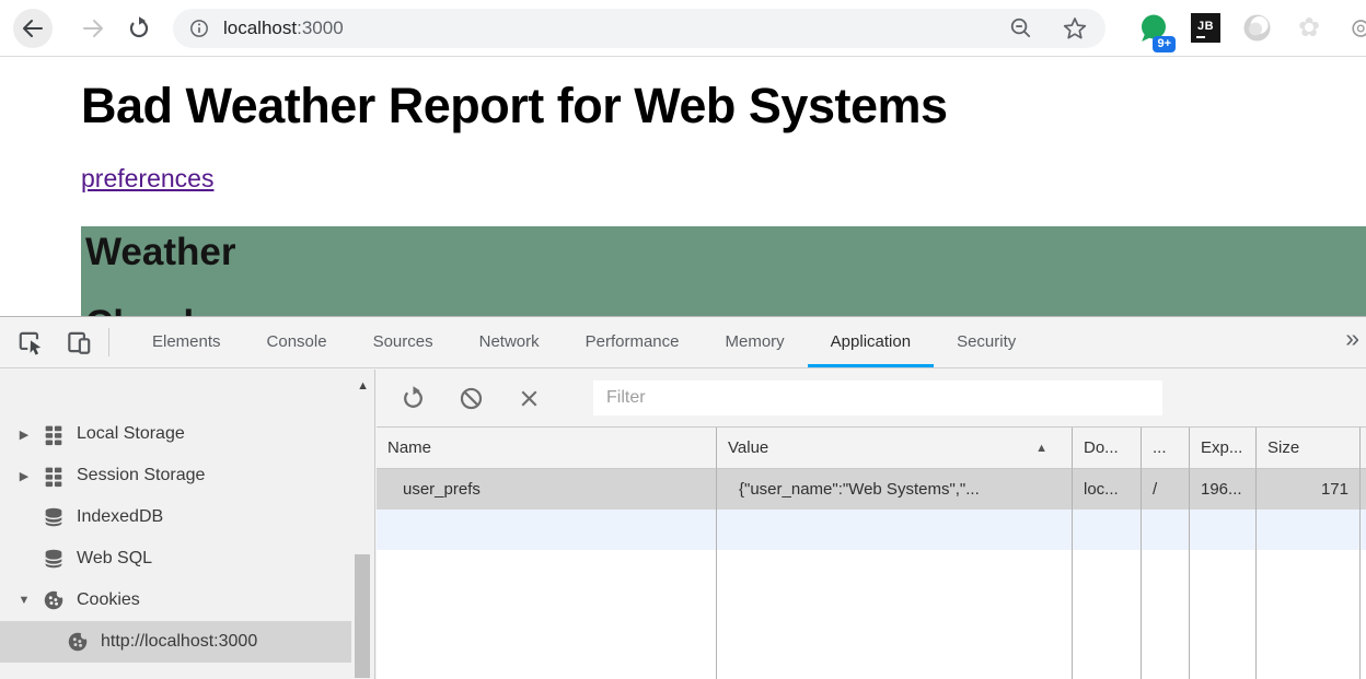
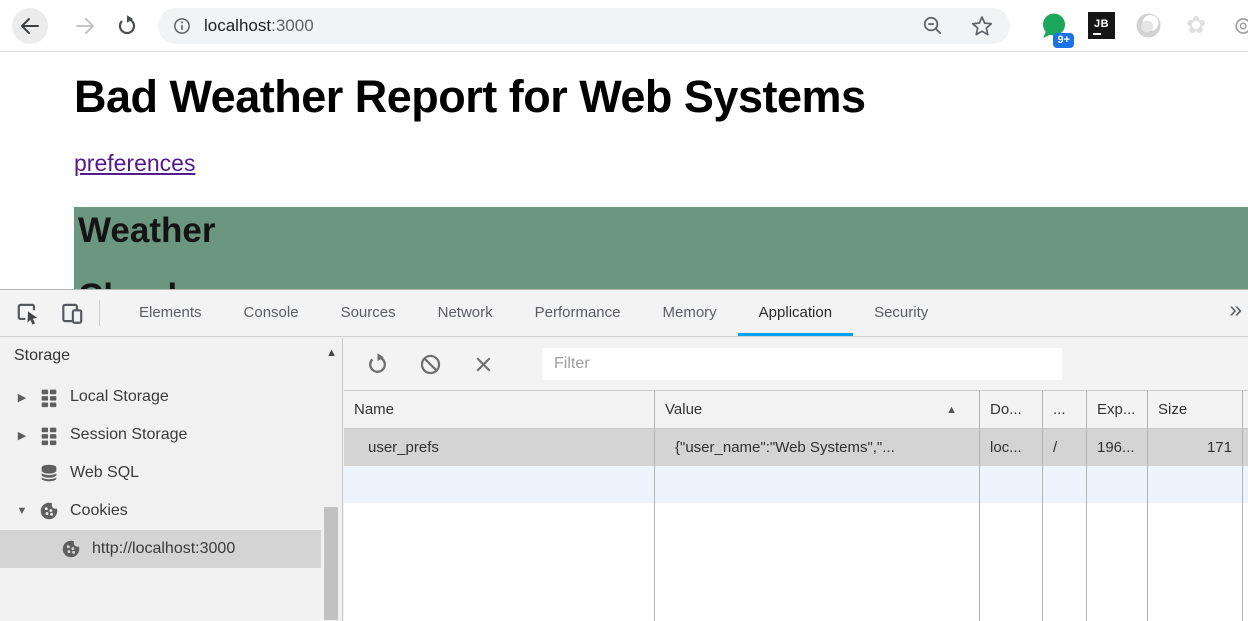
  localhost:3000
  9+
  JB
  ✿
  Bad Weather Report for Web Systems
  preferences
  Weather
  Elements
  Console
  Sources
  Network
  Performance
  Memory
  Application
  Security
  »
+ Storage
  ▶
  Local Storage
  ▶
  Session Storage
- IndexedDB
  Web SQL
  ▼
  Cookies
  http://localhost:3000
  ▲
  Filter
  Name
  Value
  ▲
  Do...
  ...
  Exp...
  Size
  user_prefs
  {"user_name":"Web Systems","...
  loc...
  /
  196...
  171
